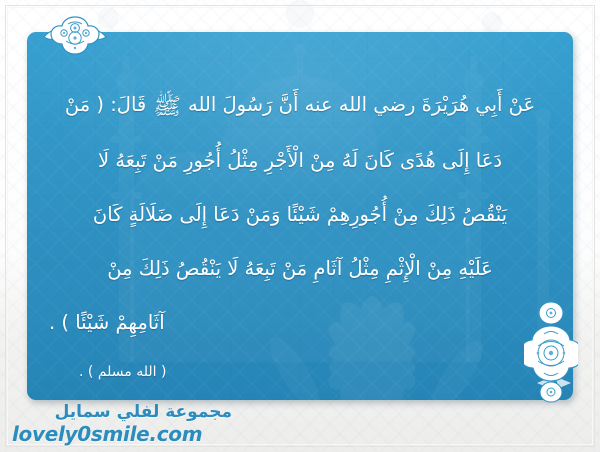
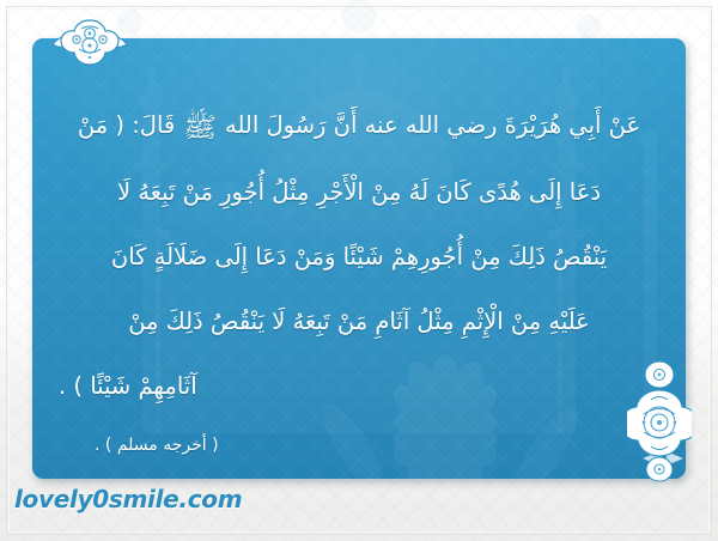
  عَنْ أَبِي هُرَيْرَةَ رضي الله عنه أَنَّ رَسُولَ اللهﷺقَالَ: ( مَنْ
  دَعَا إِلَى هُدًى كَانَ لَهُ مِنْ الْأَجْرِ مِثْلُ أُجُورِ مَنْ تَبِعَهُ لَا
  يَنْقُصُ ذَلِكَ مِنْ أُجُورِهِمْ شَيْئًا وَمَنْ دَعَا إِلَى ضَلَالَةٍ كَانَ
  عَلَيْهِ مِنْ الْإِثْمِ مِثْلُ آثَامِ مَنْ تَبِعَهُ لَا يَنْقُصُ ذَلِكَ مِنْ
  آثَامِهِمْ شَيْئًا ) .
- ( الله مسلم ) .
+ ( أخرجه مسلم ) .
- مجموعة لفلي سمايل
  lovely0smile.com
